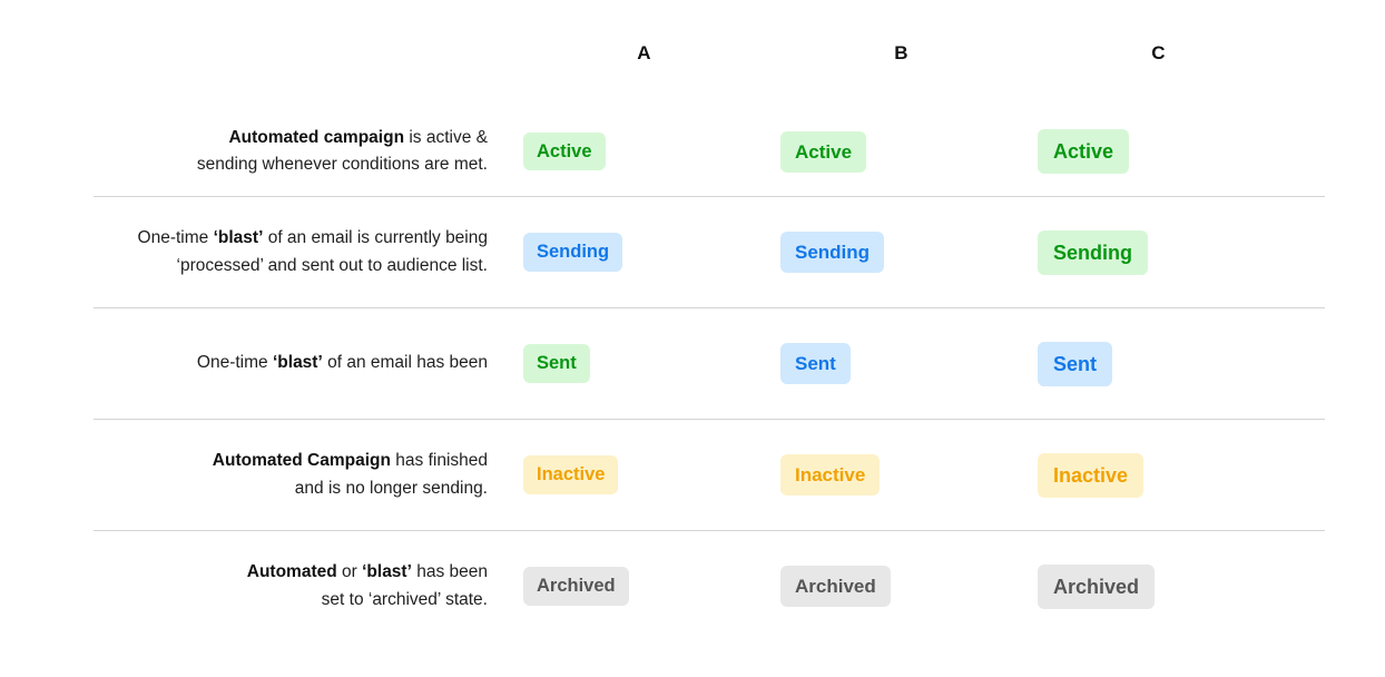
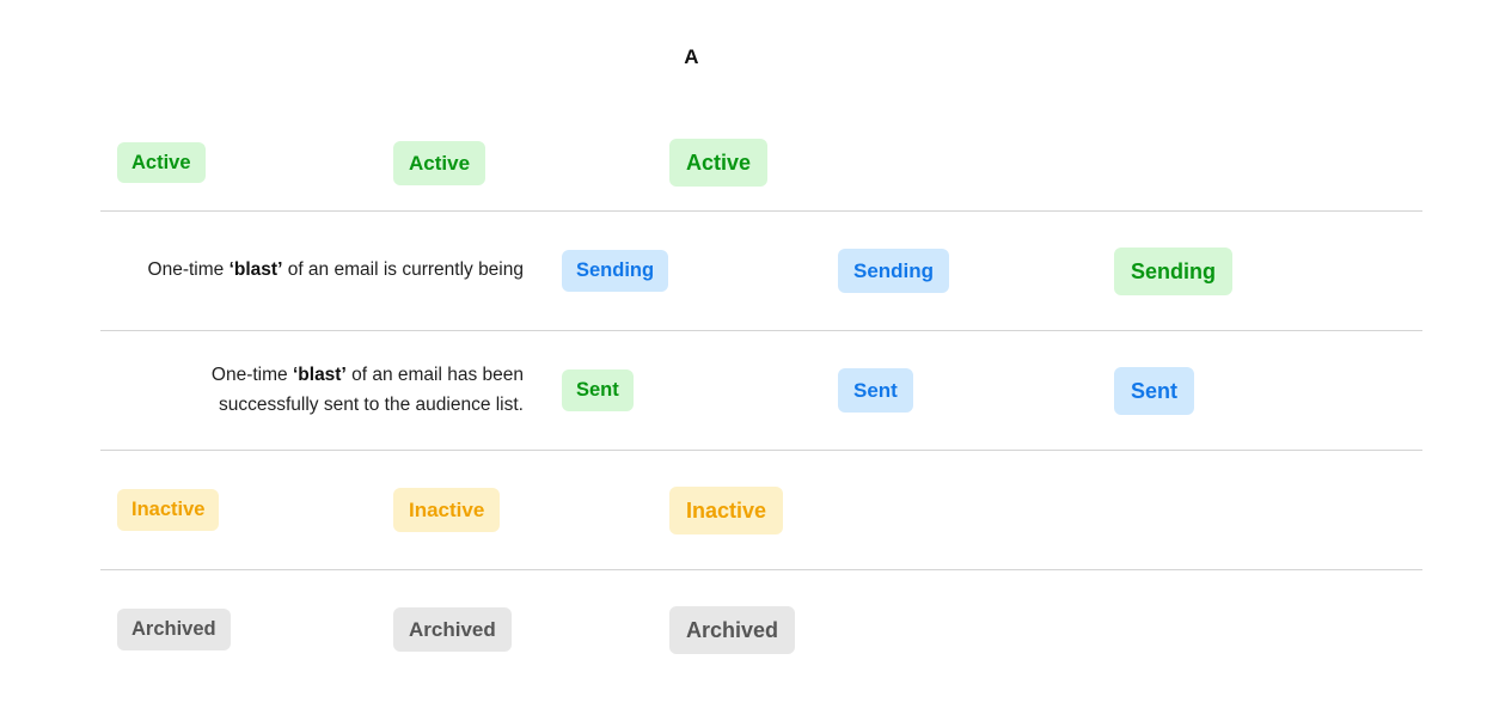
  A
- B
- C
- Automated campaign is active &
- sending whenever conditions are met.
  Active
  Active
  Active
  One-time ‘blast’ of an email is currently being
- ‘processed’ and sent out to audience list.
  Sending
  Sending
  Sending
  One-time ‘blast’ of an email has been
+ successfully sent to the audience list.
  Sent
  Sent
  Sent
- Automated Campaign has finished
- and is no longer sending.
  Inactive
  Inactive
  Inactive
- Automated or ‘blast’ has been
- set to ‘archived’ state.
  Archived
  Archived
  Archived
